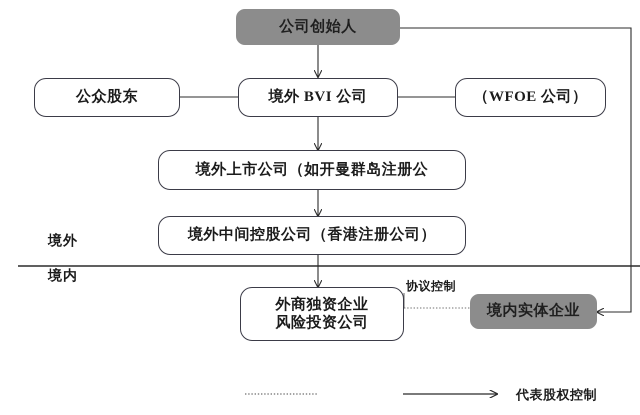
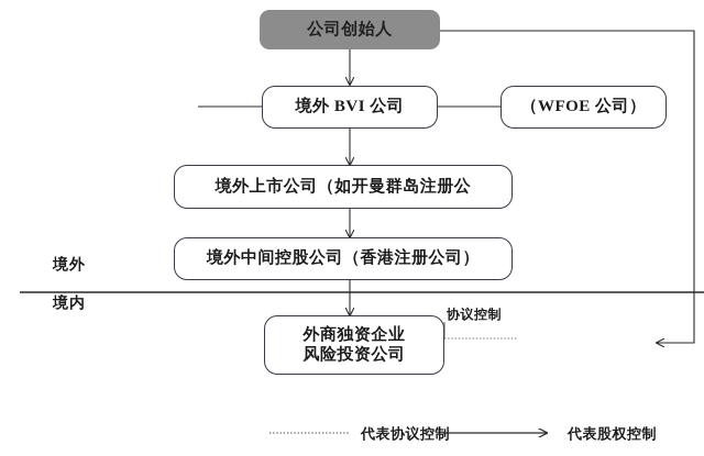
  公司创始人
- 公众股东
  境外 BVI 公司
  （WFOE 公司）
  境外上市公司（如开曼群岛注册公
  境外中间控股公司（香港注册公司）
  外商独资企业
  风险投资公司
- 境内实体企业
  境外
  境内
  协议控制
+ 代表协议控制
  代表股权控制
